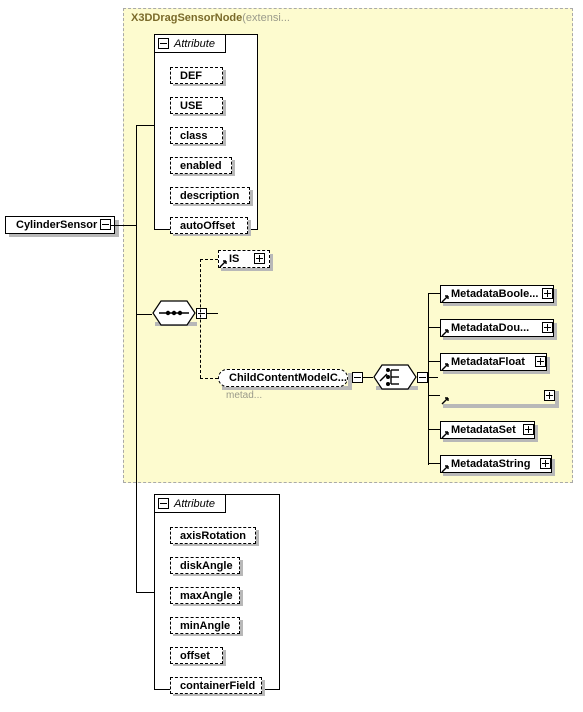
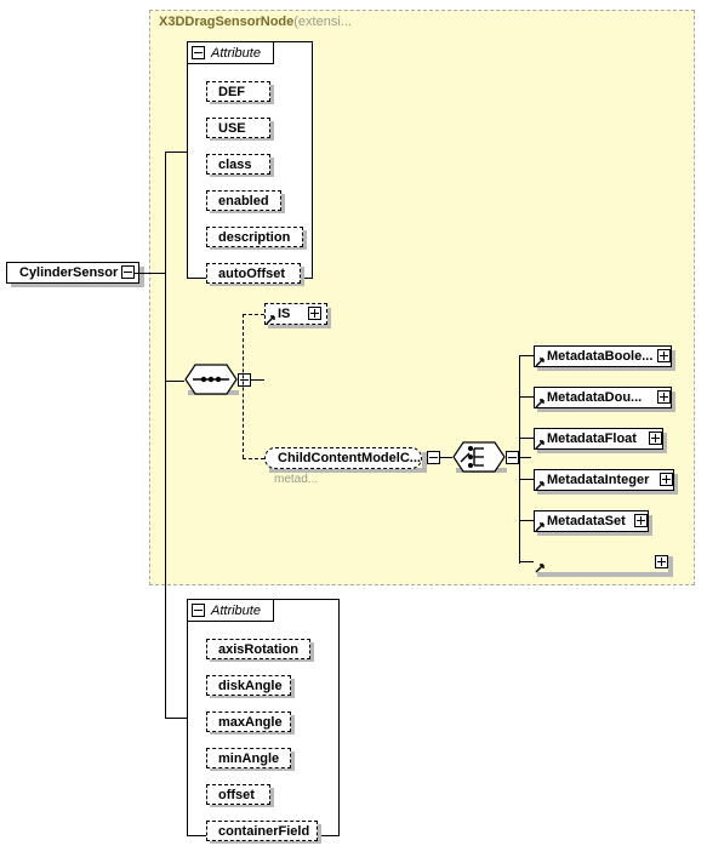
  X3DDragSensorNode(extensi...
  CylinderSensor
  Attribute
  DEF
  USE
  class
  enabled
  description
  autoOffset
  IS
  ChildContentModelC...
  metad...
  MetadataBoole...
  MetadataDou...
  MetadataFloat
+ MetadataInteger
  MetadataSet
- MetadataString
  Attribute
  axisRotation
  diskAngle
  maxAngle
  minAngle
  offset
  containerField
